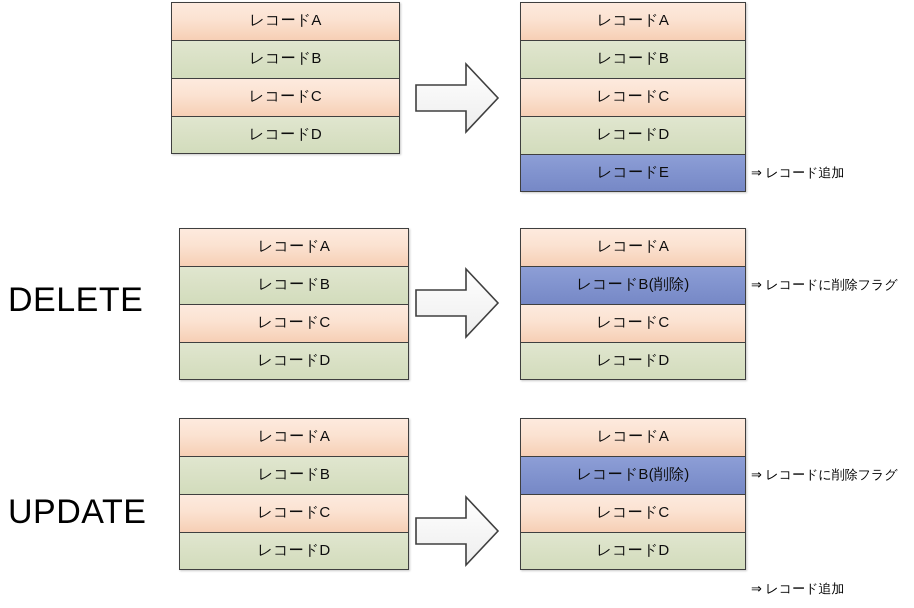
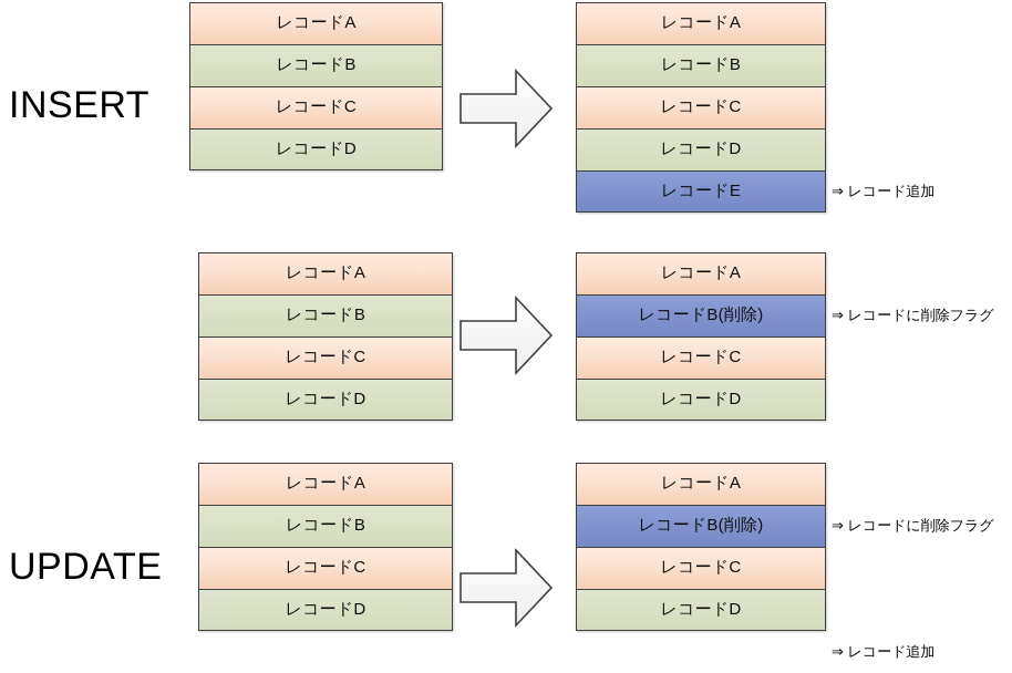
+ INSERT
  レコードA
  レコードB
  レコードC
  レコードD
  レコードA
  レコードB
  レコードC
  レコードD
  レコードE
- DELETE
  レコードA
  レコードB
  レコードC
  レコードD
  レコードA
  レコードB(削除)
  レコードC
  レコードD
  UPDATE
  レコードA
  レコードB
  レコードC
  レコードD
  レコードA
  レコードB(削除)
  レコードC
  レコードD
  ⇒ レコード追加
  ⇒ レコードに削除フラグ
  ⇒ レコードに削除フラグ
  ⇒ レコード追加
